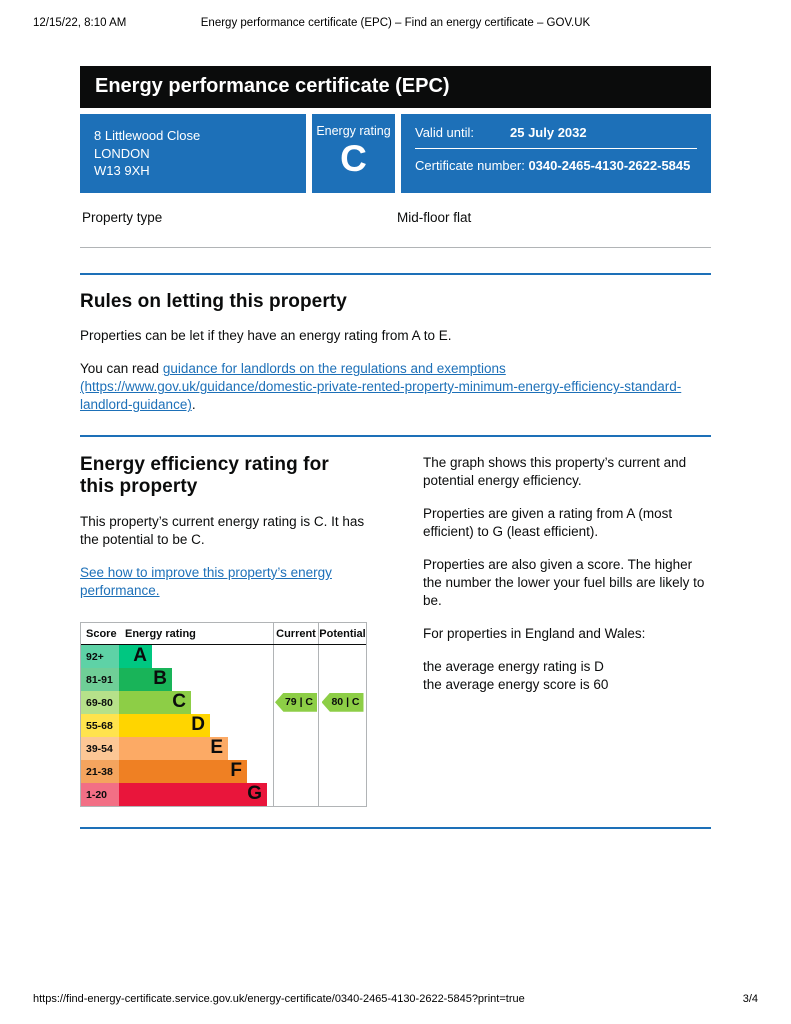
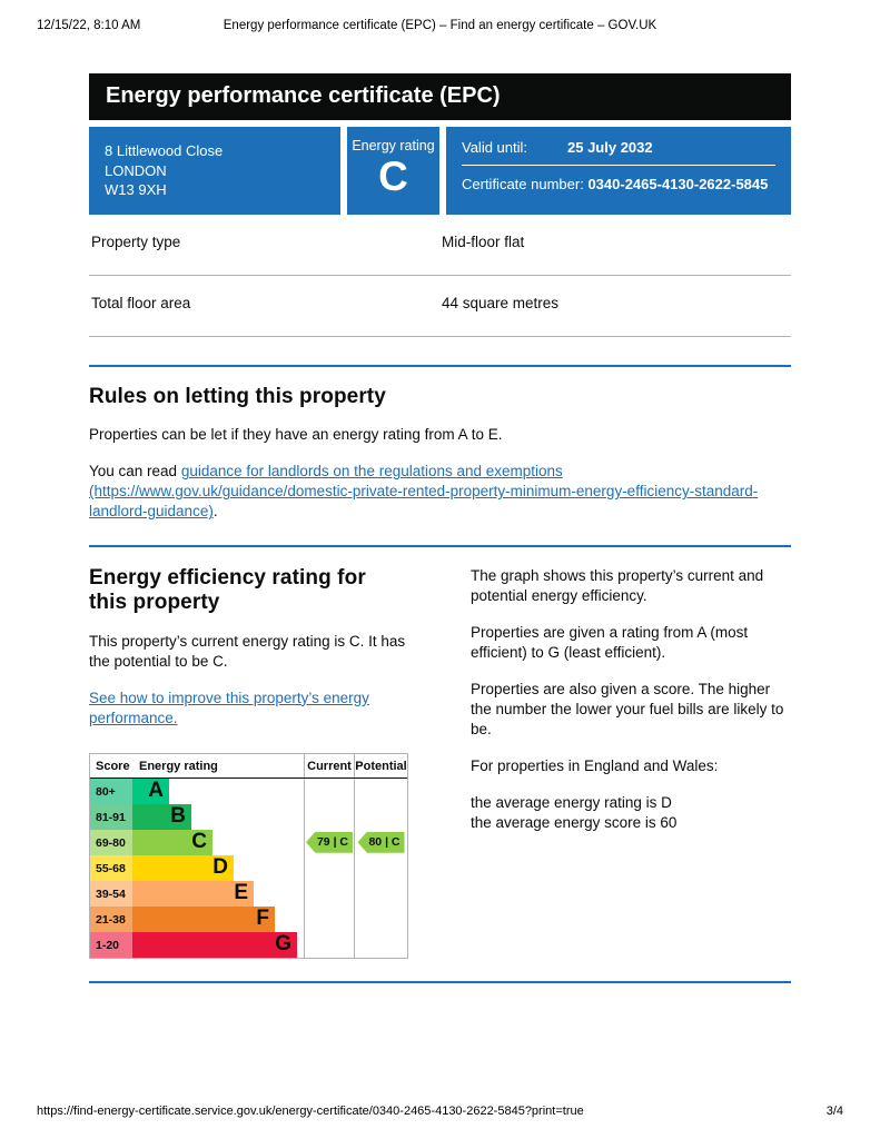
  12/15/22, 8:10 AM
  Energy performance certificate (EPC) – Find an energy certificate – GOV.UK
  Energy performance certificate (EPC)
  8 Littlewood Close
  LONDON
  W13 9XH
  Energy rating
  C
  Valid until:
  25 July 2032
  Certificate number: 0340-2465-4130-2622-5845
  Property type
  Mid-floor flat
+ Total floor area
+ 44 square metres
  Rules on letting this property
  Properties can be let if they have an energy rating from A to E.
  You can read guidance for landlords on the regulations and exemptions (https://www.gov.uk/guidance/domestic-private-rented-property-minimum-energy-efficiency-standard-landlord-guidance).
  Energy efficiency rating for this property
  This property’s current energy rating is C. It has the potential to be C.
  See how to improve this property’s energy performance.
  Score
  Energy rating
  Current
  Potential
- 92+
+ 80+
  A
  81-91
  B
  69-80
  C
  79 | C
  80 | C
  55-68
  D
  39-54
  E
  21-38
  F
  1-20
  G
  The graph shows this property’s current and potential energy efficiency.
  Properties are given a rating from A (most efficient) to G (least efficient).
  Properties are also given a score. The higher the number the lower your fuel bills are likely to be.
  For properties in England and Wales:
  the average energy rating is D
  the average energy score is 60
  https://find-energy-certificate.service.gov.uk/energy-certificate/0340-2465-4130-2622-5845?print=true
  3/4
